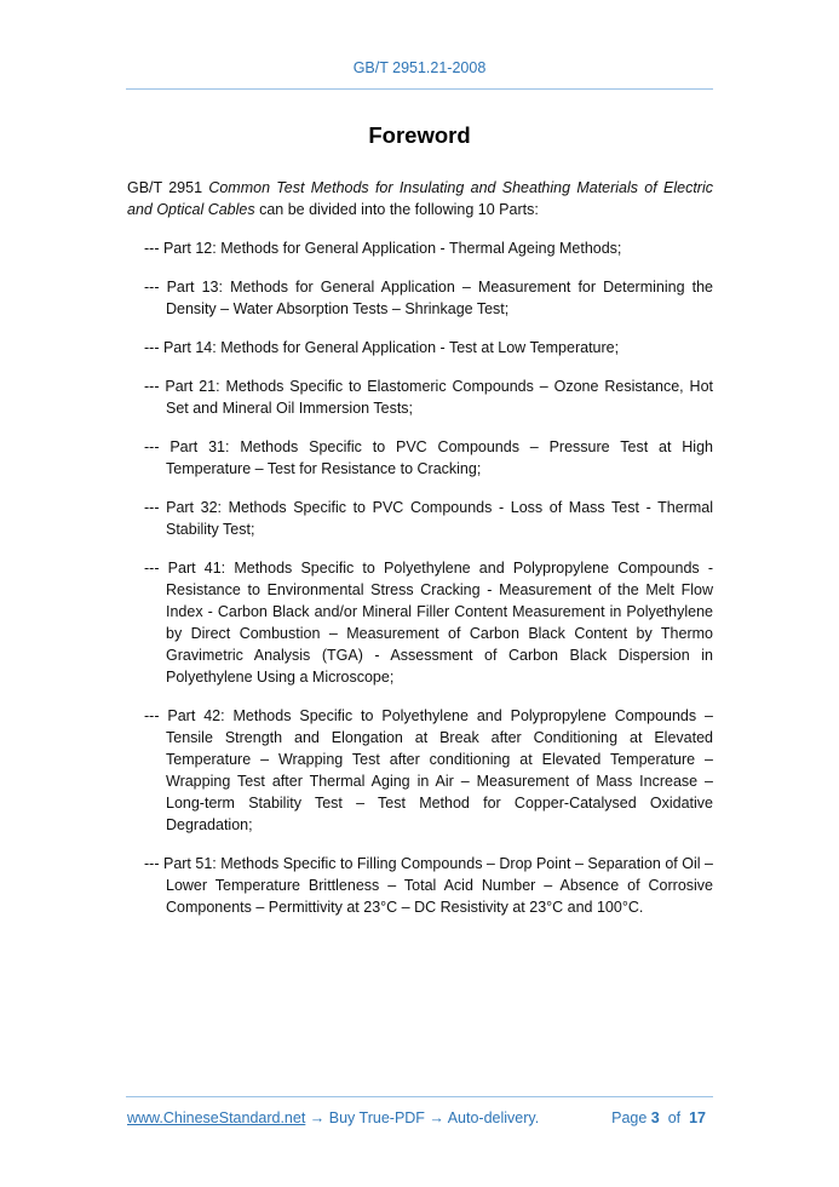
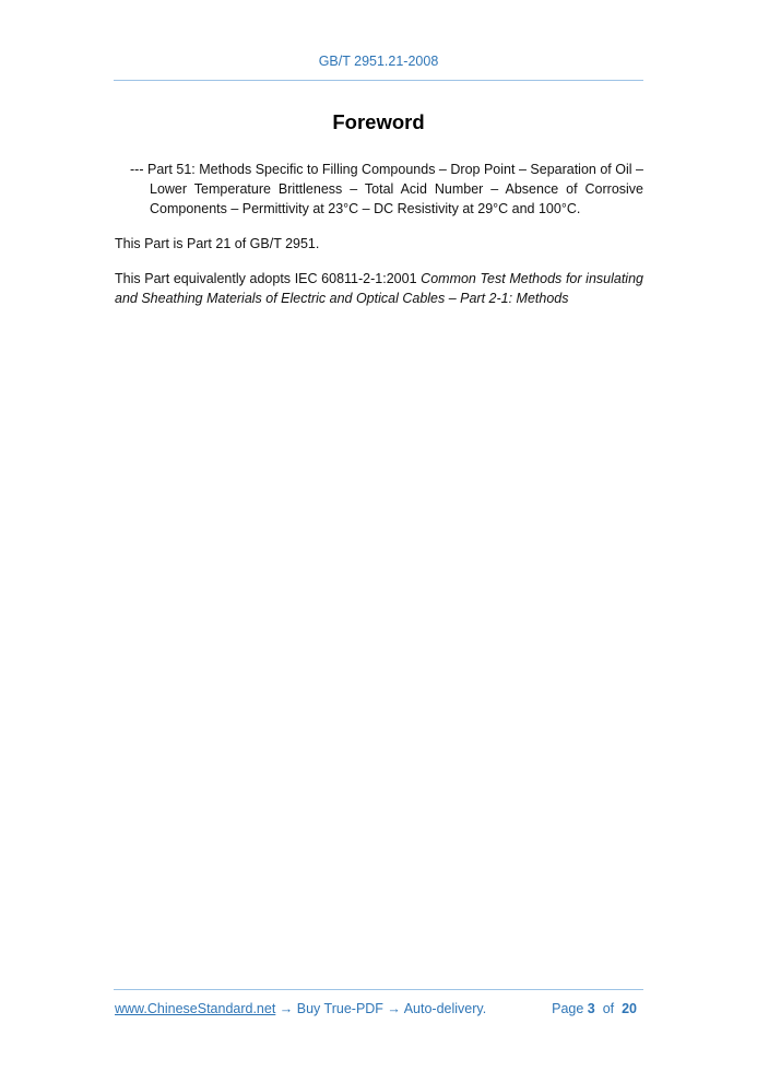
  GB/T 2951.21-2008
  Foreword
- GB/T 2951 Common Test Methods for Insulating and Sheathing Materials of Electric and Optical Cables can be divided into the following 10 Parts:
- --- Part 12: Methods for General Application - Thermal Ageing Methods;
- --- Part 13: Methods for General Application – Measurement for Determining the Density – Water Absorption Tests – Shrinkage Test;
- --- Part 14: Methods for General Application - Test at Low Temperature;
- --- Part 21: Methods Specific to Elastomeric Compounds – Ozone Resistance, Hot Set and Mineral Oil Immersion Tests;
- --- Part 31: Methods Specific to PVC Compounds – Pressure Test at High Temperature – Test for Resistance to Cracking;
- --- Part 32: Methods Specific to PVC Compounds - Loss of Mass Test - Thermal Stability Test;
- --- Part 41: Methods Specific to Polyethylene and Polypropylene Compounds - Resistance to Environmental Stress Cracking - Measurement of the Melt Flow Index - Carbon Black and/or Mineral Filler Content Measurement in Polyethylene by Direct Combustion – Measurement of Carbon Black Content by Thermo Gravimetric Analysis (TGA) - Assessment of Carbon Black Dispersion in Polyethylene Using a Microscope;
- --- Part 42: Methods Specific to Polyethylene and Polypropylene Compounds – Tensile Strength and Elongation at Break after Conditioning at Elevated Temperature – Wrapping Test after conditioning at Elevated Temperature – Wrapping Test after Thermal Aging in Air – Measurement of Mass Increase – Long-term Stability Test – Test Method for Copper-Catalysed Oxidative Degradation;
- --- Part 51: Methods Specific to Filling Compounds – Drop Point – Separation of Oil – Lower Temperature Brittleness – Total Acid Number – Absence of Corrosive Components – Permittivity at 23°C – DC Resistivity at 23°C and 100°C.
+ --- Part 51: Methods Specific to Filling Compounds – Drop Point – Separation of Oil – Lower Temperature Brittleness – Total Acid Number – Absence of Corrosive Components – Permittivity at 23°C – DC Resistivity at 29°C and 100°C.
+ This Part is Part 21 of GB/T 2951.
+ This Part equivalently adopts IEC 60811-2-1:2001 Common Test Methods for insulating and Sheathing Materials of Electric and Optical Cables – Part 2-1: Methods
  www.ChineseStandard.net → Buy True-PDF → Auto-delivery.
- Page 3 of 17
+ Page 3 of 20
